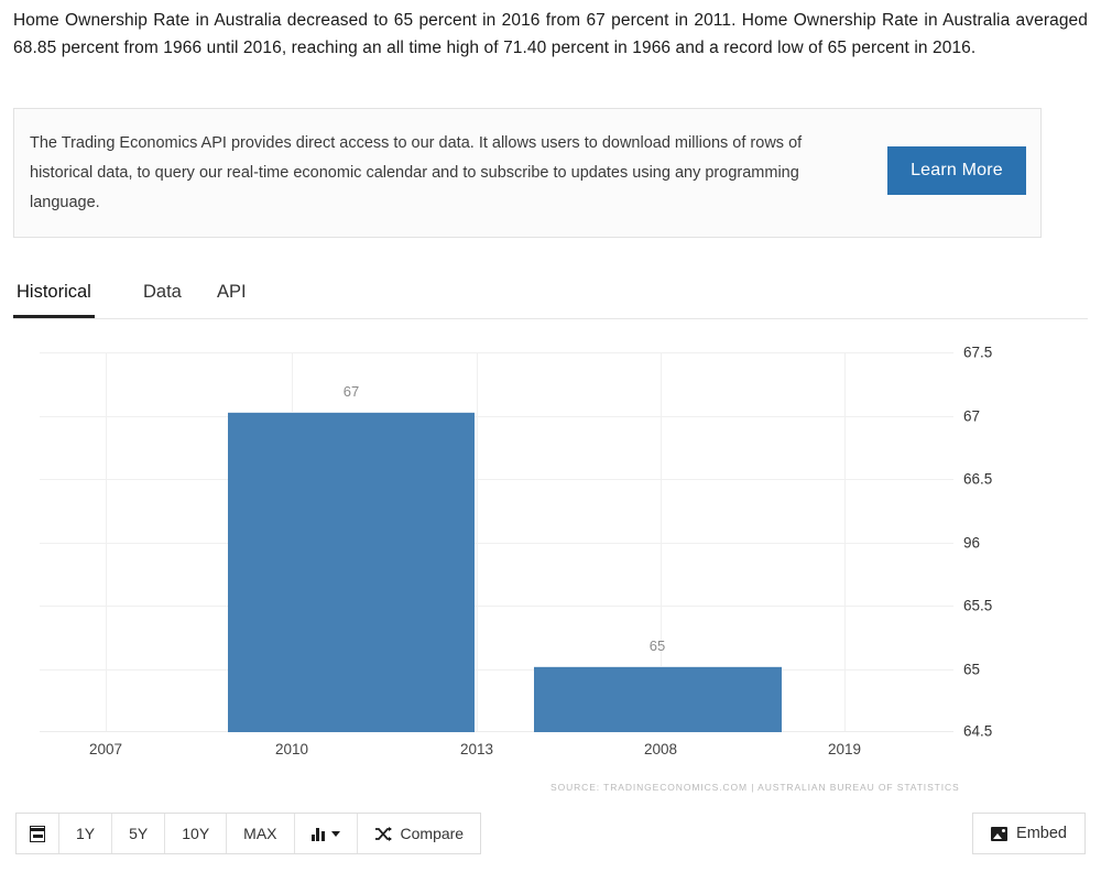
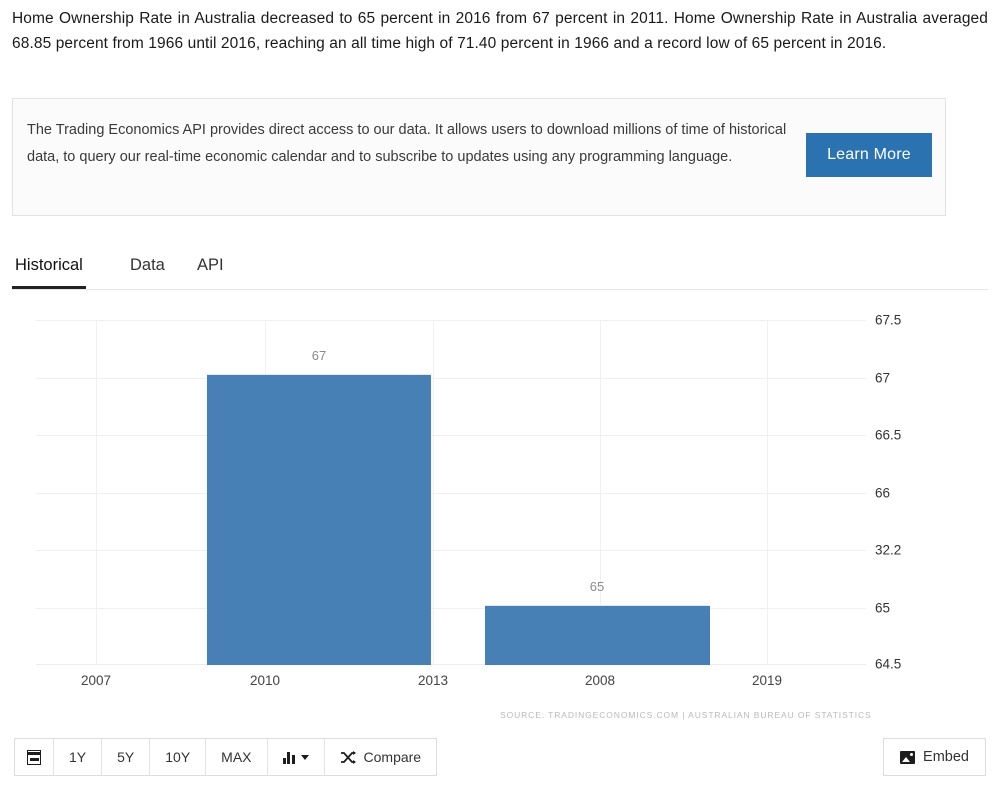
  Home Ownership Rate in Australia decreased to 65 percent in 2016 from 67 percent in 2011. Home Ownership Rate in Australia averaged 68.85 percent from 1966 until 2016, reaching an all time high of 71.40 percent in 1966 and a record low of 65 percent in 2016.
- The Trading Economics API provides direct access to our data. It allows users to download millions of rows of historical data, to query our real-time economic calendar and to subscribe to updates using any programming language.
+ The Trading Economics API provides direct access to our data. It allows users to download millions of time of historical data, to query our real-time economic calendar and to subscribe to updates using any programming language.
  Learn More
  Historical
  Data
  API
  67
  65
  67.5
  67
  66.5
- 96
+ 66
- 65.5
+ 32.2
  65
  64.5
  2007
  2010
  2013
  2008
  2019
  SOURCE: TRADINGECONOMICS.COM | AUSTRALIAN BUREAU OF STATISTICS
  1Y
  5Y
  10Y
  MAX
  Compare
  Embed
